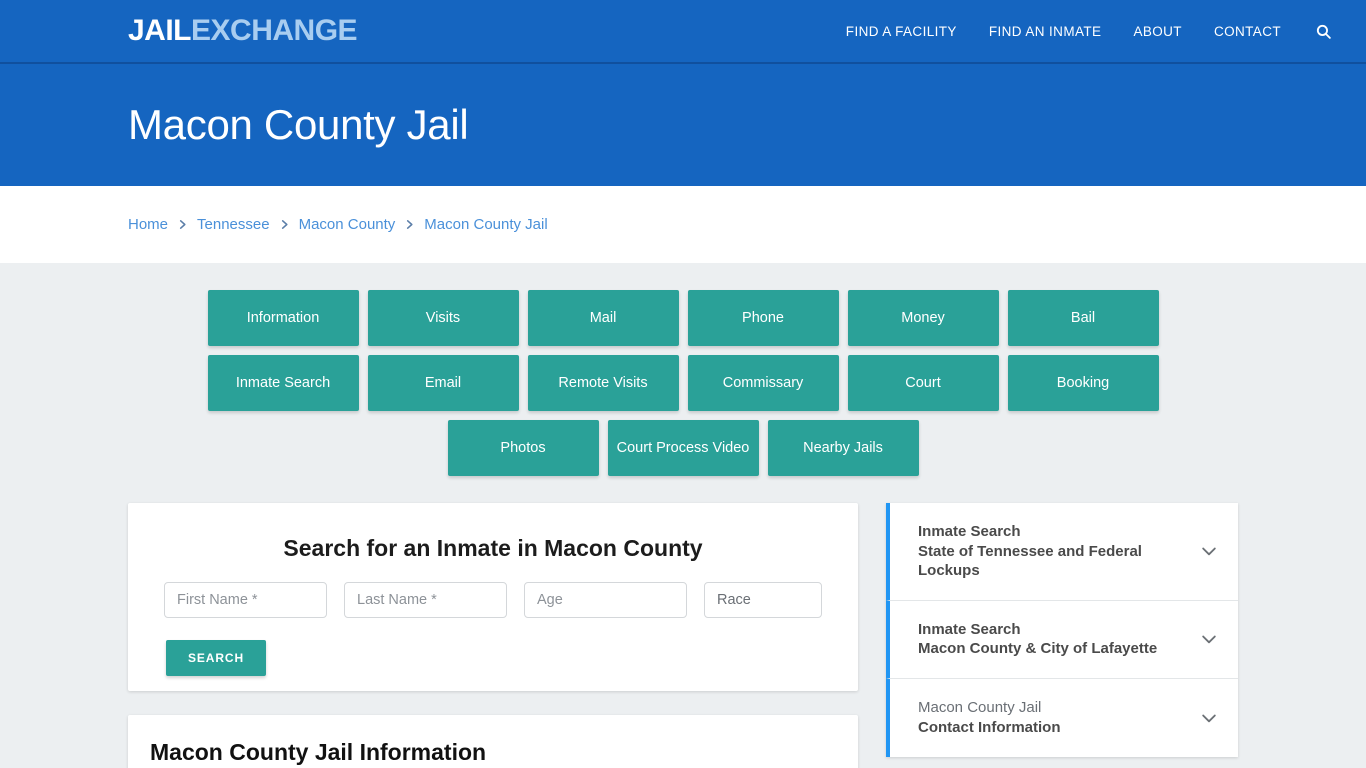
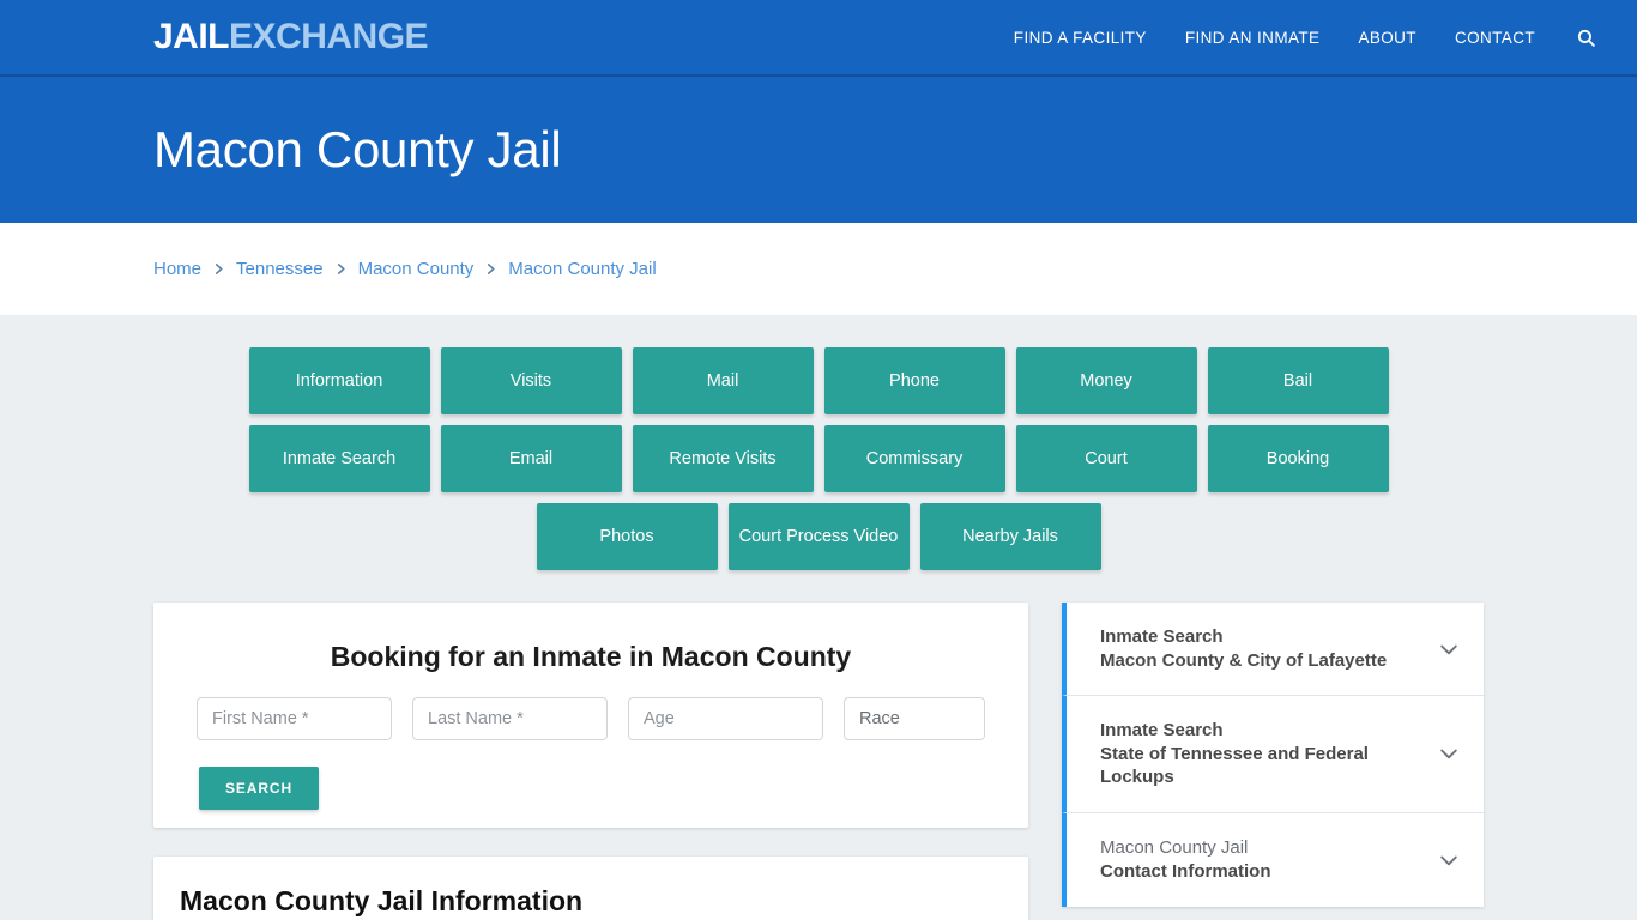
  JAILEXCHANGE
  FIND A FACILITY
  FIND AN INMATE
  ABOUT
  CONTACT
  Macon County Jail
  Home
  Tennessee
  Macon County
  Macon County Jail
  Information
  Visits
  Mail
  Phone
  Money
  Bail
  Inmate Search
  Email
  Remote Visits
  Commissary
  Court
  Booking
  Photos
  Court Process Video
  Nearby Jails
- Search for an Inmate in Macon County
+ Booking for an Inmate in Macon County
  First Name *
  Last Name *
  Age
  Race
  SEARCH
  Macon County Jail Information
  Inmate Search
- State of Tennessee and Federal Lockups
+ Macon County & City of Lafayette
  Inmate Search
- Macon County & City of Lafayette
+ State of Tennessee and Federal Lockups
  Macon County Jail
  Contact Information
